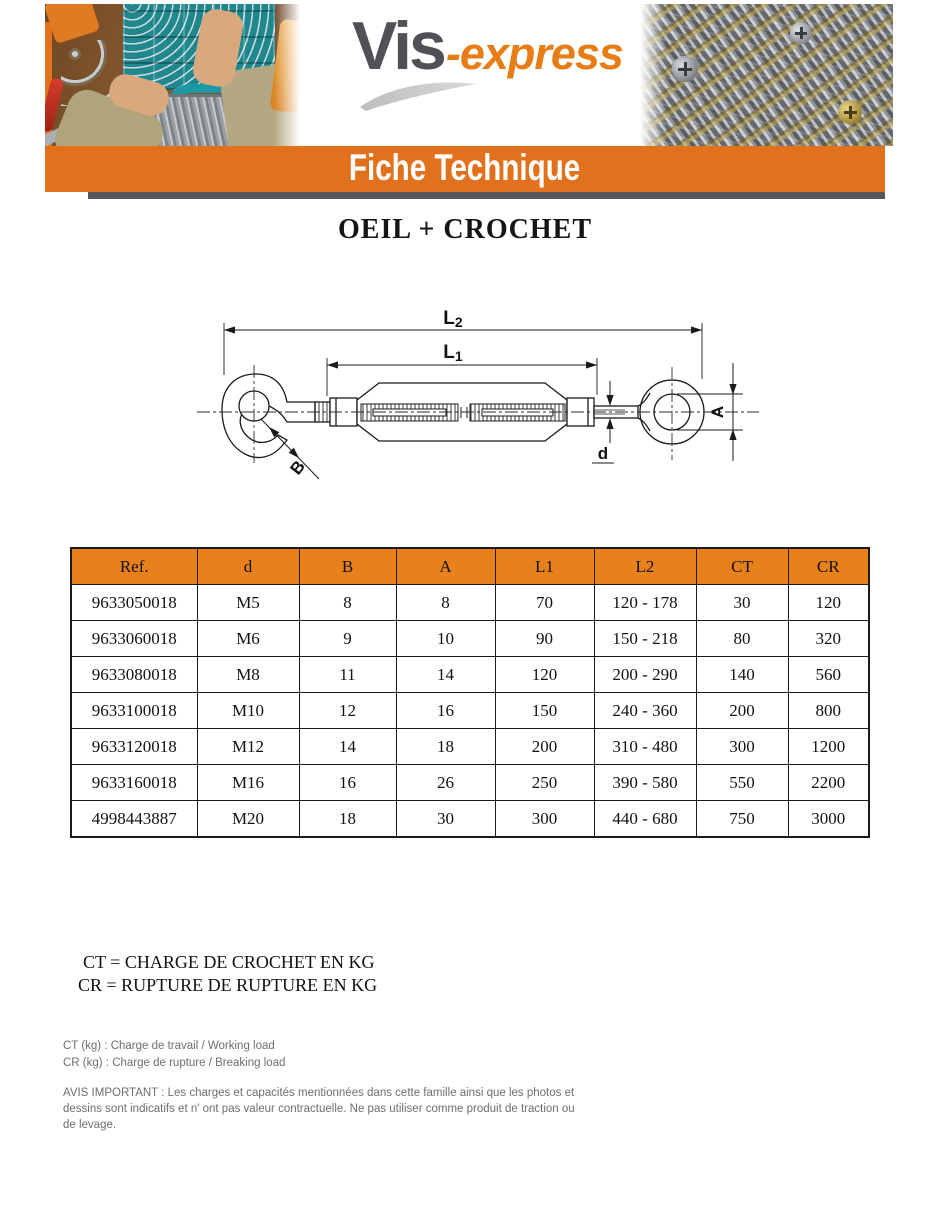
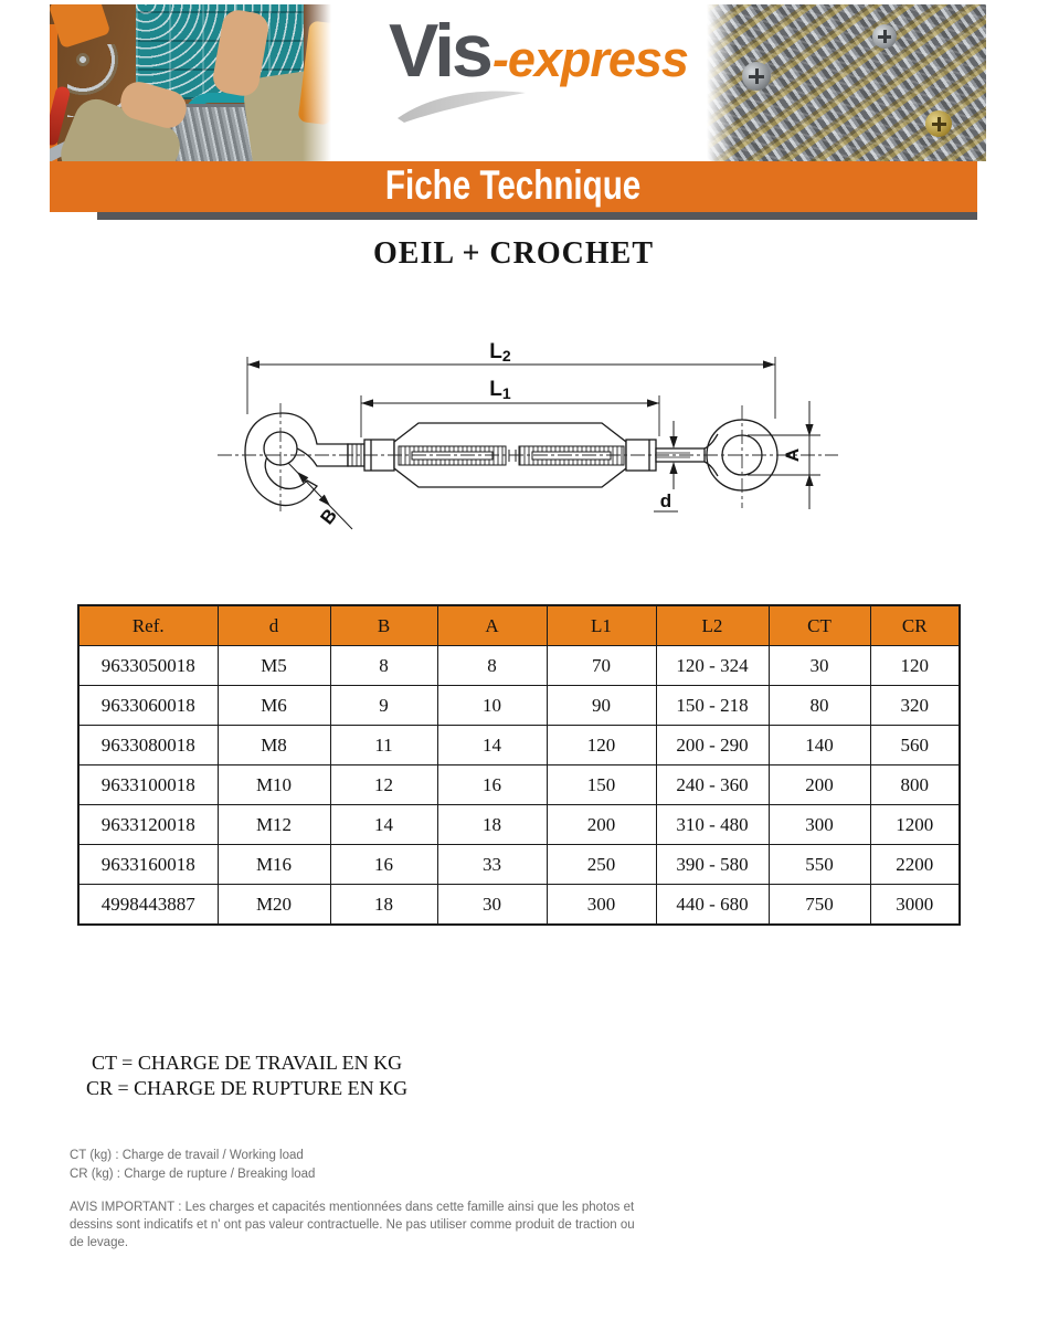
  Vis
  -express
  Fiche Technique
  OEIL + CROCHET
  L2
  L1
  d
  Ref.	d	B	A	L1	L2	CT	CR
- 9633050018	M5	8	8	70	120 - 178	30	120
+ 9633050018	M5	8	8	70	120 - 324	30	120
  9633060018	M6	9	10	90	150 - 218	80	320
  9633080018	M8	11	14	120	200 - 290	140	560
  9633100018	M10	12	16	150	240 - 360	200	800
  9633120018	M12	14	18	200	310 - 480	300	1200
- 9633160018	M16	16	26	250	390 - 580	550	2200
+ 9633160018	M16	16	33	250	390 - 580	550	2200
  4998443887	M20	18	30	300	440 - 680	750	3000
- CT = CHARGE DE CROCHET EN KG
+ CT = CHARGE DE TRAVAIL EN KG
- CR = RUPTURE DE RUPTURE EN KG
+ CR = CHARGE DE RUPTURE EN KG
  CT (kg) : Charge de travail / Working load
  CR (kg) : Charge de rupture / Breaking load
  AVIS IMPORTANT : Les charges et capacités mentionnées dans cette famille ainsi que les photos et
  dessins sont indicatifs et n' ont pas valeur contractuelle. Ne pas utiliser comme produit de traction ou
  de levage.
